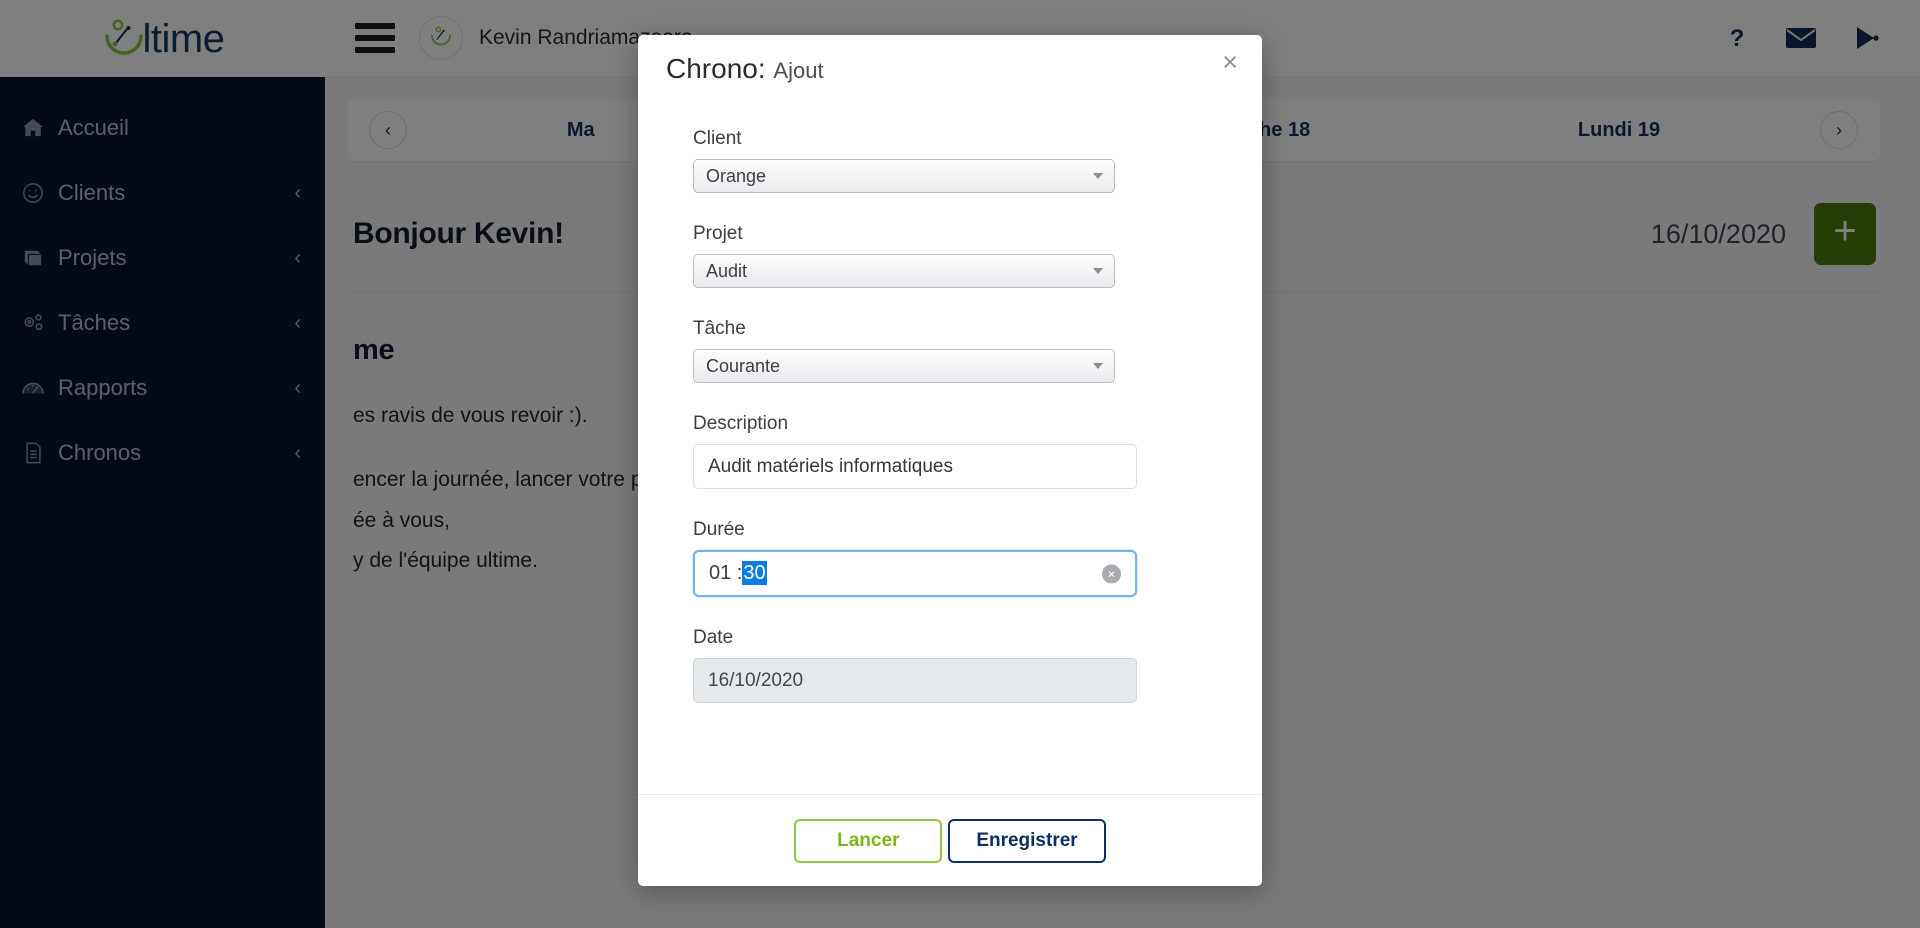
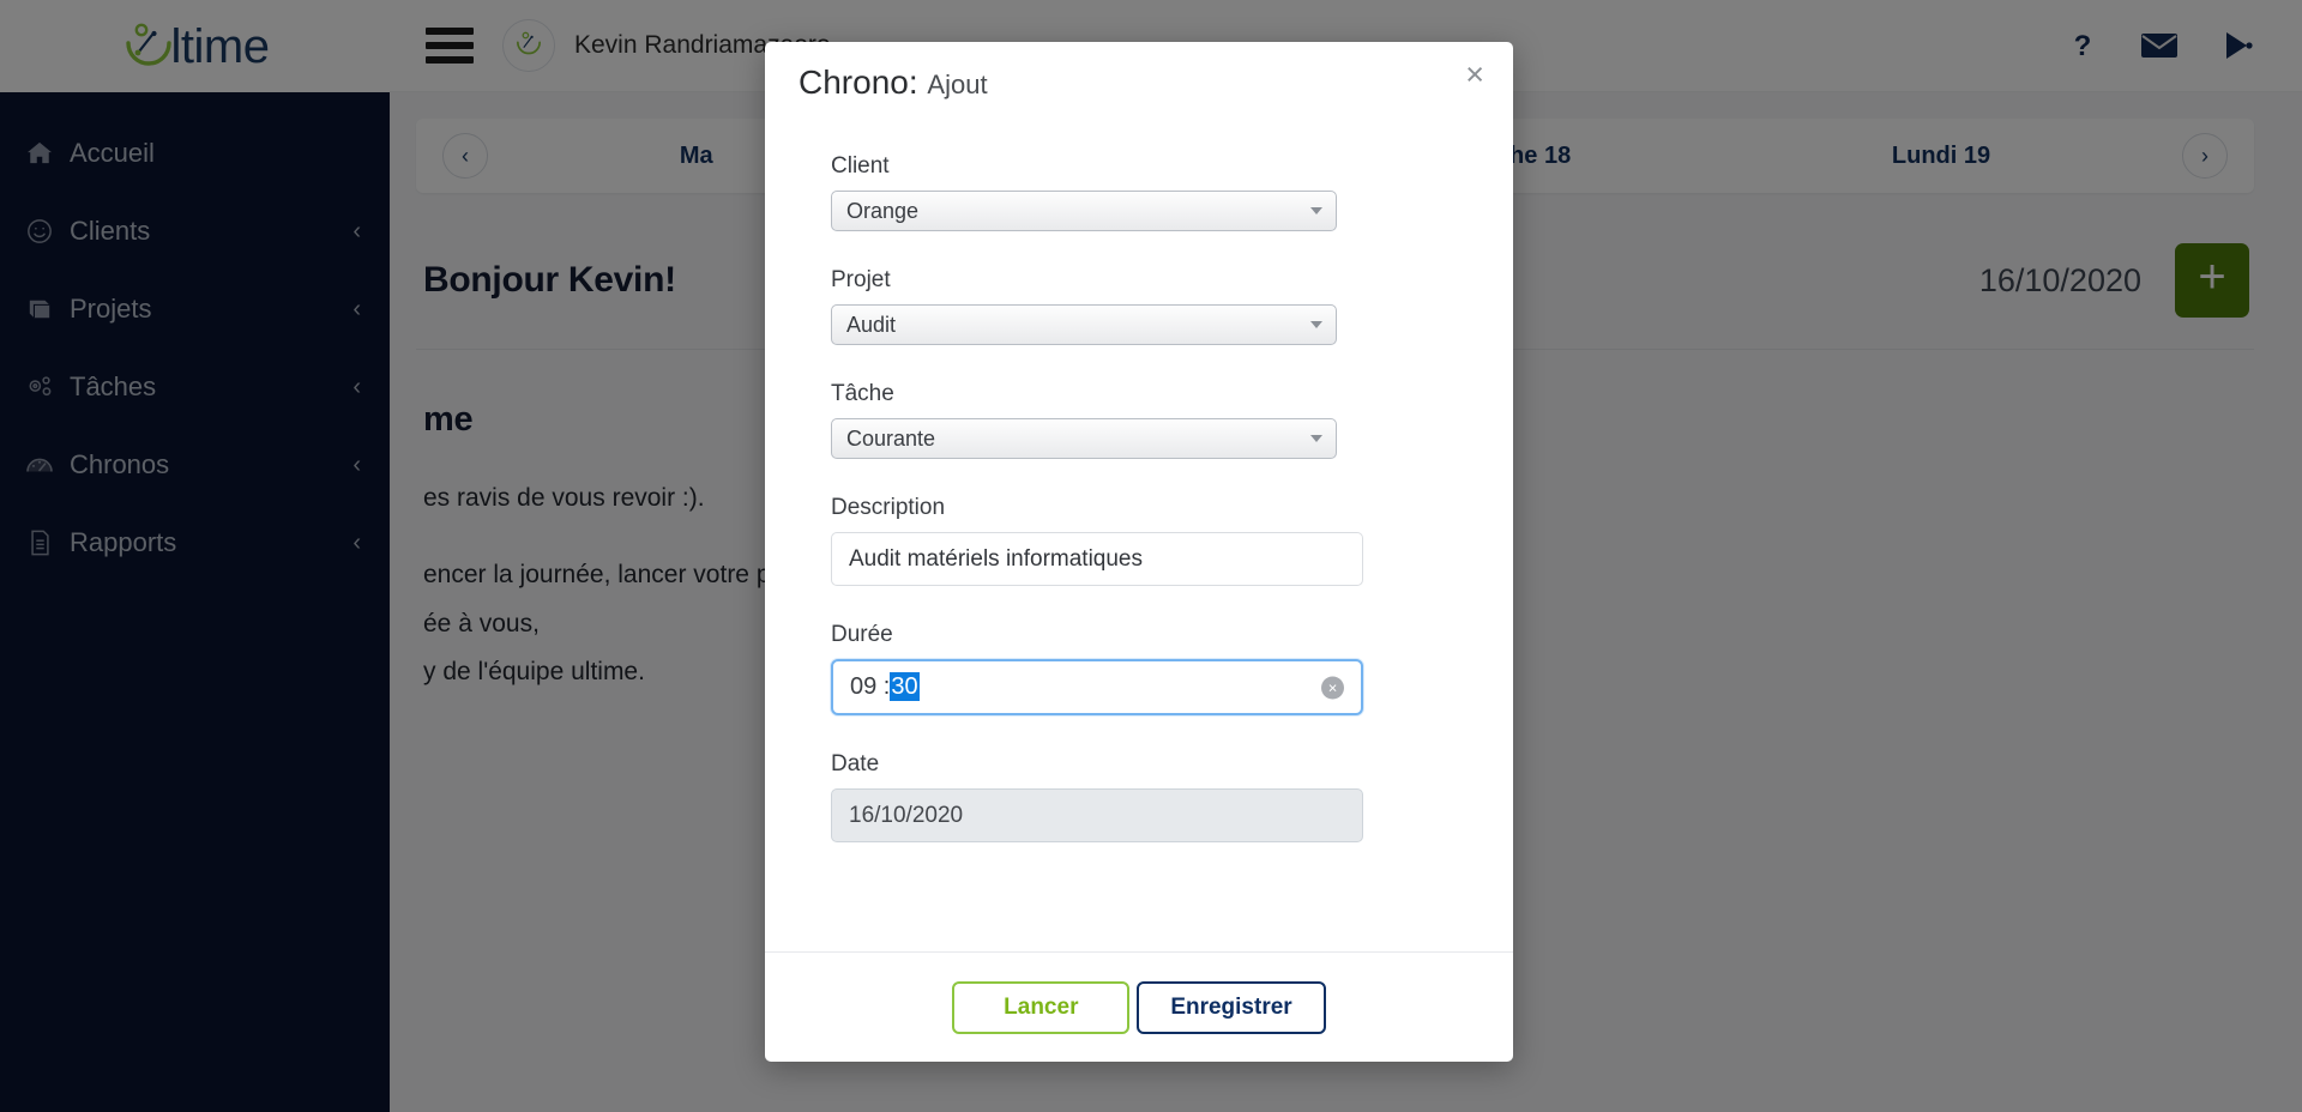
  ltime
  Accueil
  Clients
  ‹
  Projets
  ‹
  Tâches
  ‹
- Rapports
+ Chronos
  ‹
- Chronos
+ Rapports
  ‹
  Kevin Randriama
  ?
  ‹
  Ma
  Lundi 19
  ›
  Bonjour Kevin!
  16/10/2020
  +
  me
  es ravis de vous revoir :).
  ée à vous,
  y de l'équipe ultime.
  Chrono: Ajout
  ×
  Client
  Orange
  Projet
  Audit
  Tâche
  Courante
  Description
  Audit matériels informatiques
  Durée
- 01 :30
+ 09 :30
  ×
  Date
  16/10/2020
  Lancer
  Enregistrer
